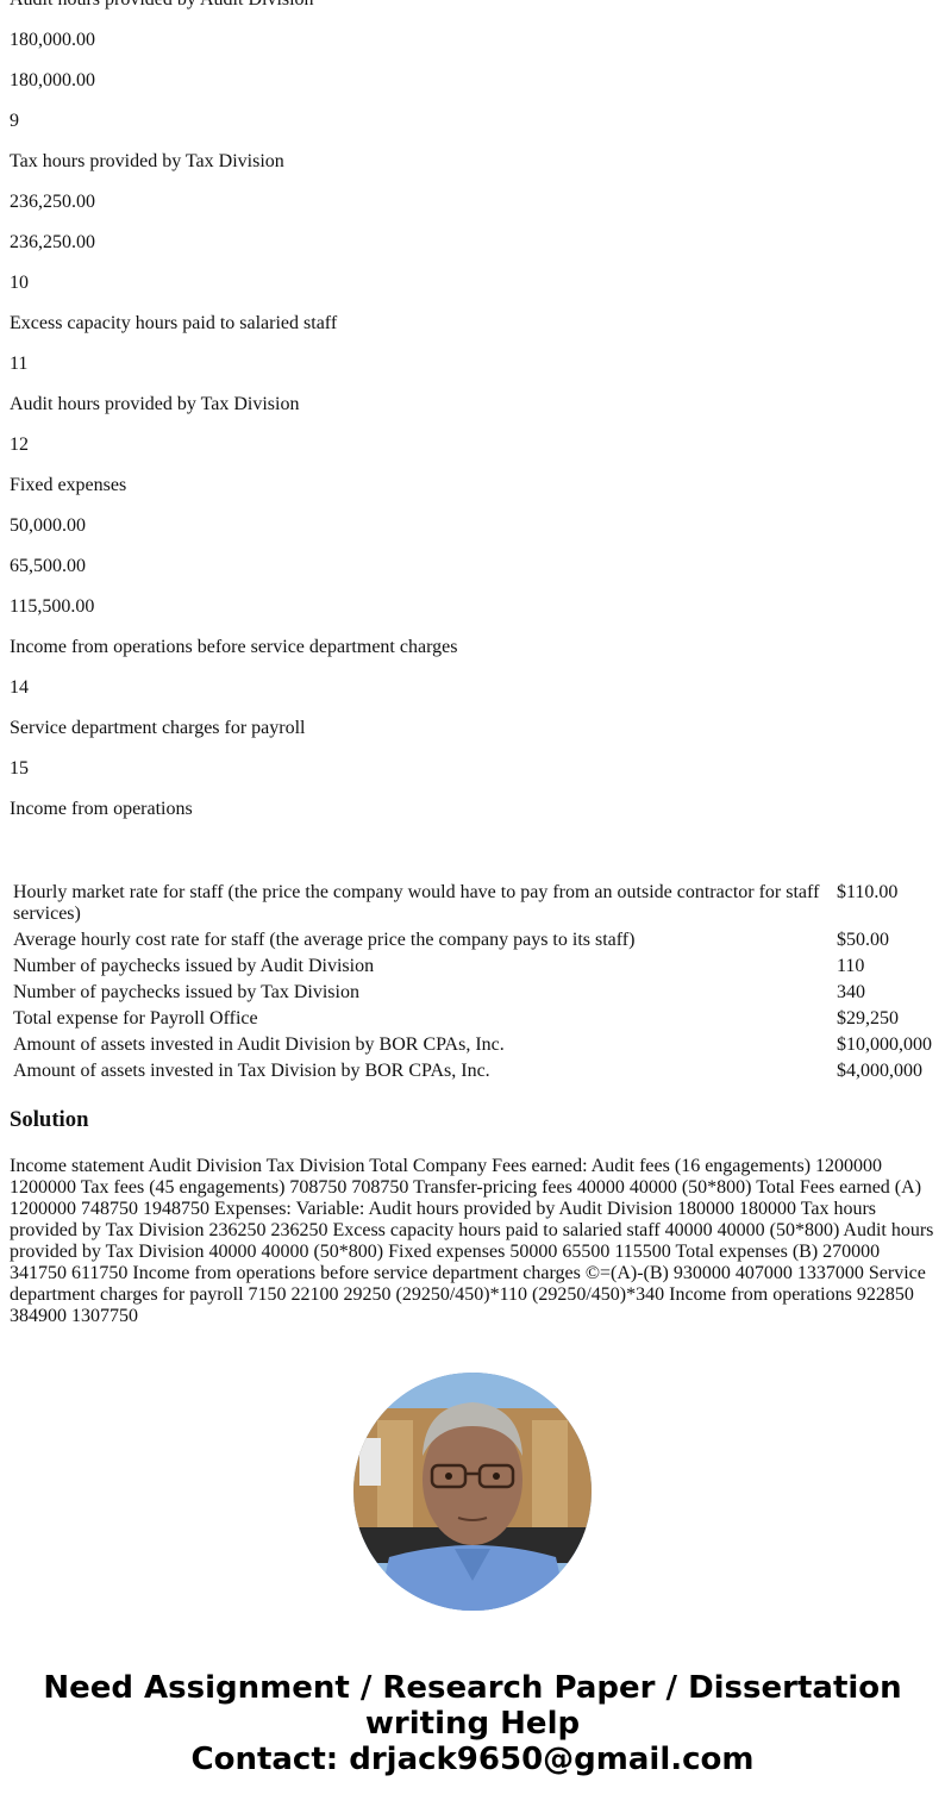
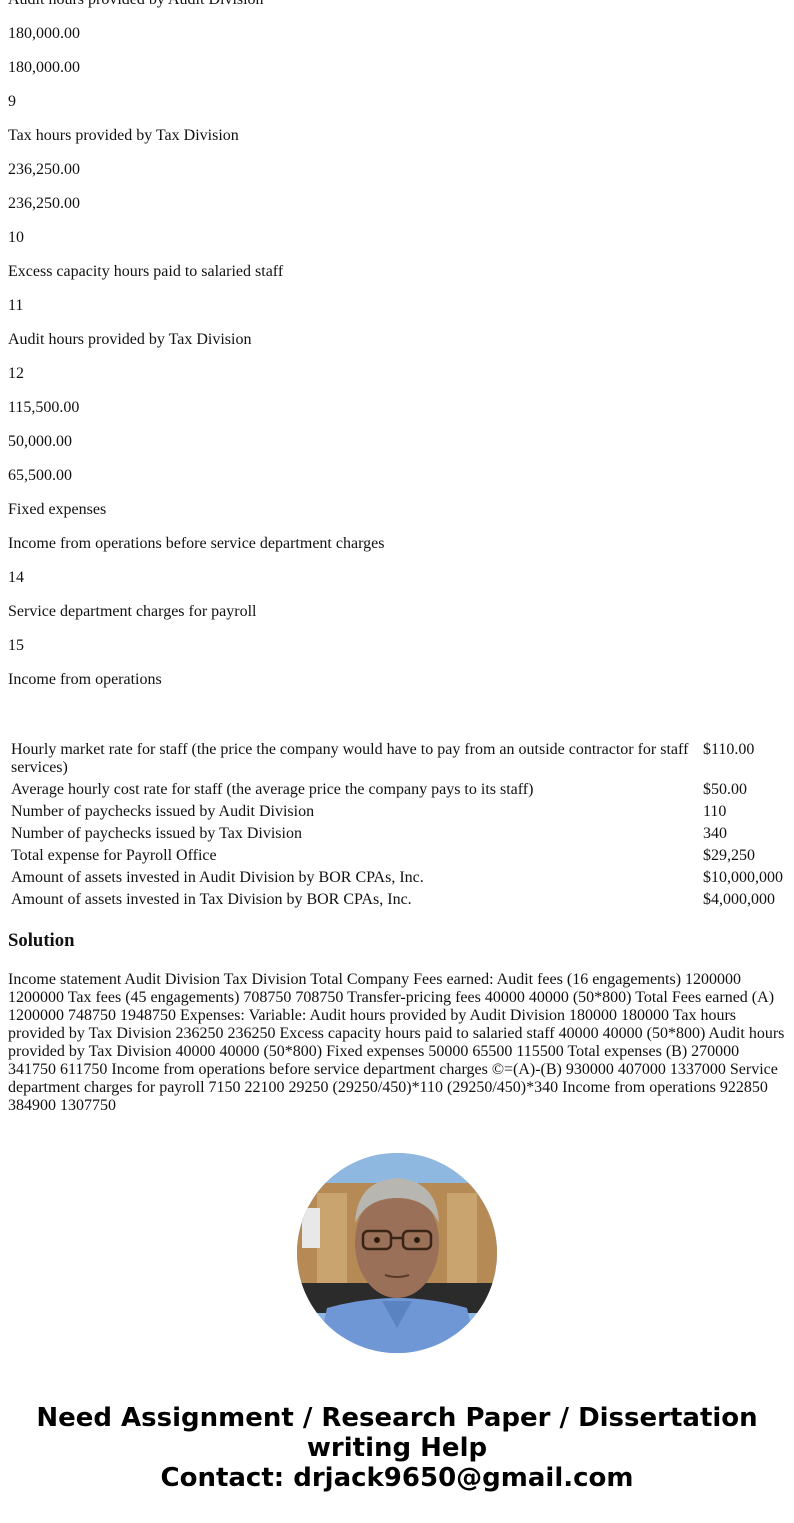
  180,000.00
  180,000.00
  9
  Tax hours provided by Tax Division
  236,250.00
  236,250.00
  10
  Excess capacity hours paid to salaried staff
  11
  Audit hours provided by Tax Division
  12
- Fixed expenses
+ 115,500.00
  50,000.00
  65,500.00
- 115,500.00
+ Fixed expenses
  Income from operations before service department charges
  14
  Service department charges for payroll
  15
  Income from operations
  Hourly market rate for staff (the price the company would have to pay from an outside contractor for staff services)	$110.00
  Average hourly cost rate for staff (the average price the company pays to its staff)	$50.00
  Number of paychecks issued by Audit Division	110
  Number of paychecks issued by Tax Division	340
  Total expense for Payroll Office	$29,250
  Amount of assets invested in Audit Division by BOR CPAs, Inc.	$10,000,000
  Amount of assets invested in Tax Division by BOR CPAs, Inc.	$4,000,000
  Solution
  Income statement Audit Division Tax Division Total Company Fees earned: Audit fees (16 engagements) 1200000 1200000 Tax fees (45 engagements) 708750 708750 Transfer-pricing fees 40000 40000 (50*800) Total Fees earned (A) 1200000 748750 1948750 Expenses: Variable: Audit hours provided by Audit Division 180000 180000 Tax hours provided by Tax Division 236250 236250 Excess capacity hours paid to salaried staff 40000 40000 (50*800) Audit hours provided by Tax Division 40000 40000 (50*800) Fixed expenses 50000 65500 115500 Total expenses (B) 270000 341750 611750 Income from operations before service department charges ©=(A)-(B) 930000 407000 1337000 Service department charges for payroll 7150 22100 29250 (29250/450)*110 (29250/450)*340 Income from operations 922850 384900 1307750
  Need Assignment / Research Paper / Dissertation
  writing Help
  Contact: drjack9650@gmail.com
